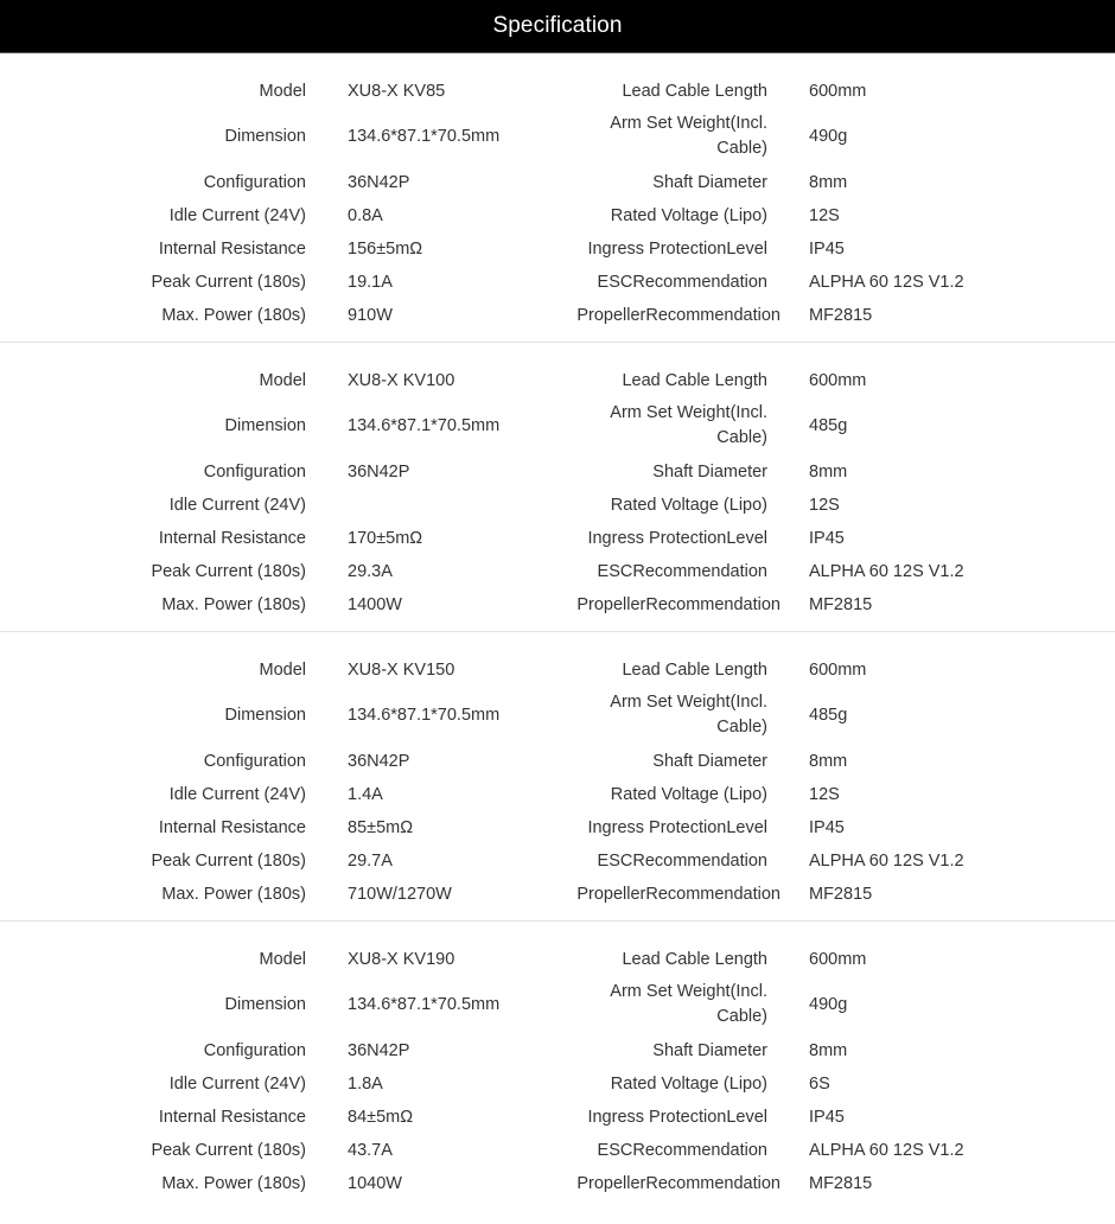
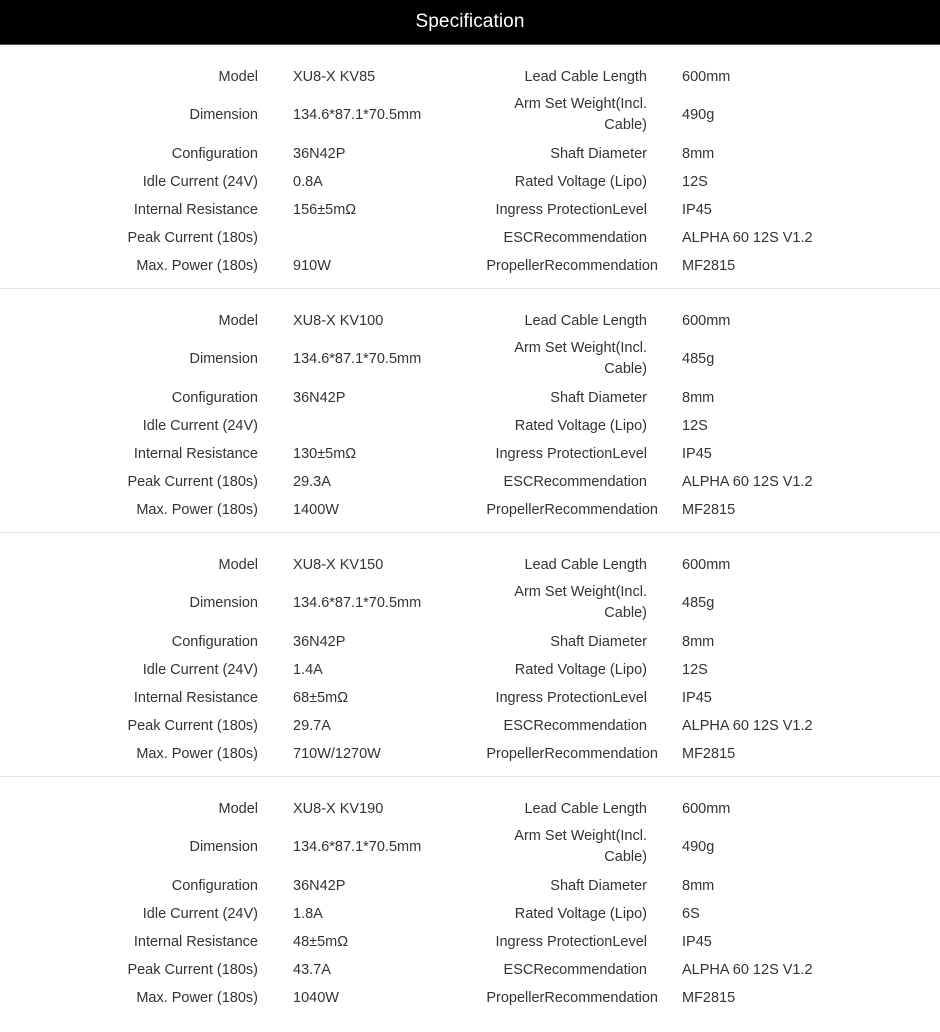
  Specification
  Model
  XU8-X KV85
  Lead Cable Length
  600mm
  Dimension
  134.6*87.1*70.5mm
  Arm Set Weight(Incl. Cable)
  490g
  Configuration
  36N42P
  Shaft Diameter
  8mm
  Idle Current (24V)
  0.8A
  Rated Voltage (Lipo)
  12S
  Internal Resistance
  156±5mΩ
  Ingress ProtectionLevel
  IP45
  Peak Current (180s)
- 19.1A
  ESCRecommendation
  ALPHA 60 12S V1.2
  Max. Power (180s)
  910W
  PropellerRecommendation
  MF2815
  Model
  XU8-X KV100
  Lead Cable Length
  600mm
  Dimension
  134.6*87.1*70.5mm
  Arm Set Weight(Incl. Cable)
  485g
  Configuration
  36N42P
  Shaft Diameter
  8mm
  Idle Current (24V)
  Rated Voltage (Lipo)
  12S
  Internal Resistance
- 170±5mΩ
+ 130±5mΩ
  Ingress ProtectionLevel
  IP45
  Peak Current (180s)
  29.3A
  ESCRecommendation
  ALPHA 60 12S V1.2
  Max. Power (180s)
  1400W
  PropellerRecommendation
  MF2815
  Model
  XU8-X KV150
  Lead Cable Length
  600mm
  Dimension
  134.6*87.1*70.5mm
  Arm Set Weight(Incl. Cable)
  485g
  Configuration
  36N42P
  Shaft Diameter
  8mm
  Idle Current (24V)
  1.4A
  Rated Voltage (Lipo)
  12S
  Internal Resistance
- 85±5mΩ
+ 68±5mΩ
  Ingress ProtectionLevel
  IP45
  Peak Current (180s)
  29.7A
  ESCRecommendation
  ALPHA 60 12S V1.2
  Max. Power (180s)
  710W/1270W
  PropellerRecommendation
  MF2815
  Model
  XU8-X KV190
  Lead Cable Length
  600mm
  Dimension
  134.6*87.1*70.5mm
  Arm Set Weight(Incl. Cable)
  490g
  Configuration
  36N42P
  Shaft Diameter
  8mm
  Idle Current (24V)
  1.8A
  Rated Voltage (Lipo)
  6S
  Internal Resistance
- 84±5mΩ
+ 48±5mΩ
  Ingress ProtectionLevel
  IP45
  Peak Current (180s)
  43.7A
  ESCRecommendation
  ALPHA 60 12S V1.2
  Max. Power (180s)
  1040W
  PropellerRecommendation
  MF2815
